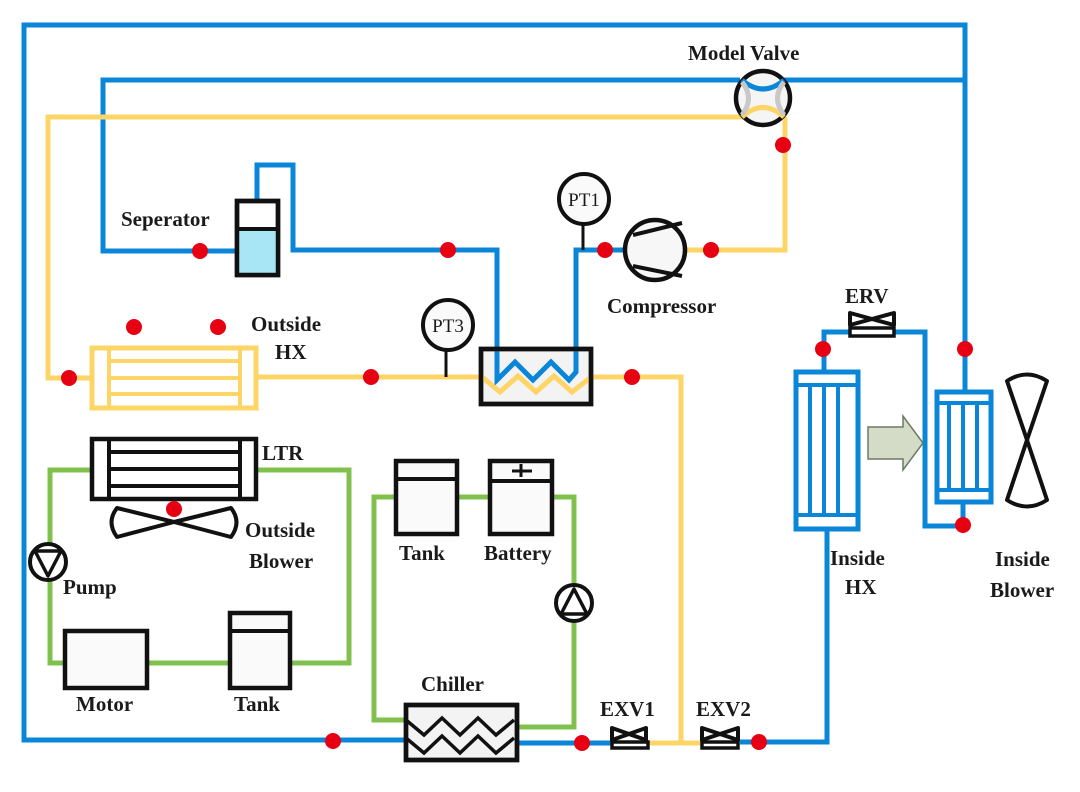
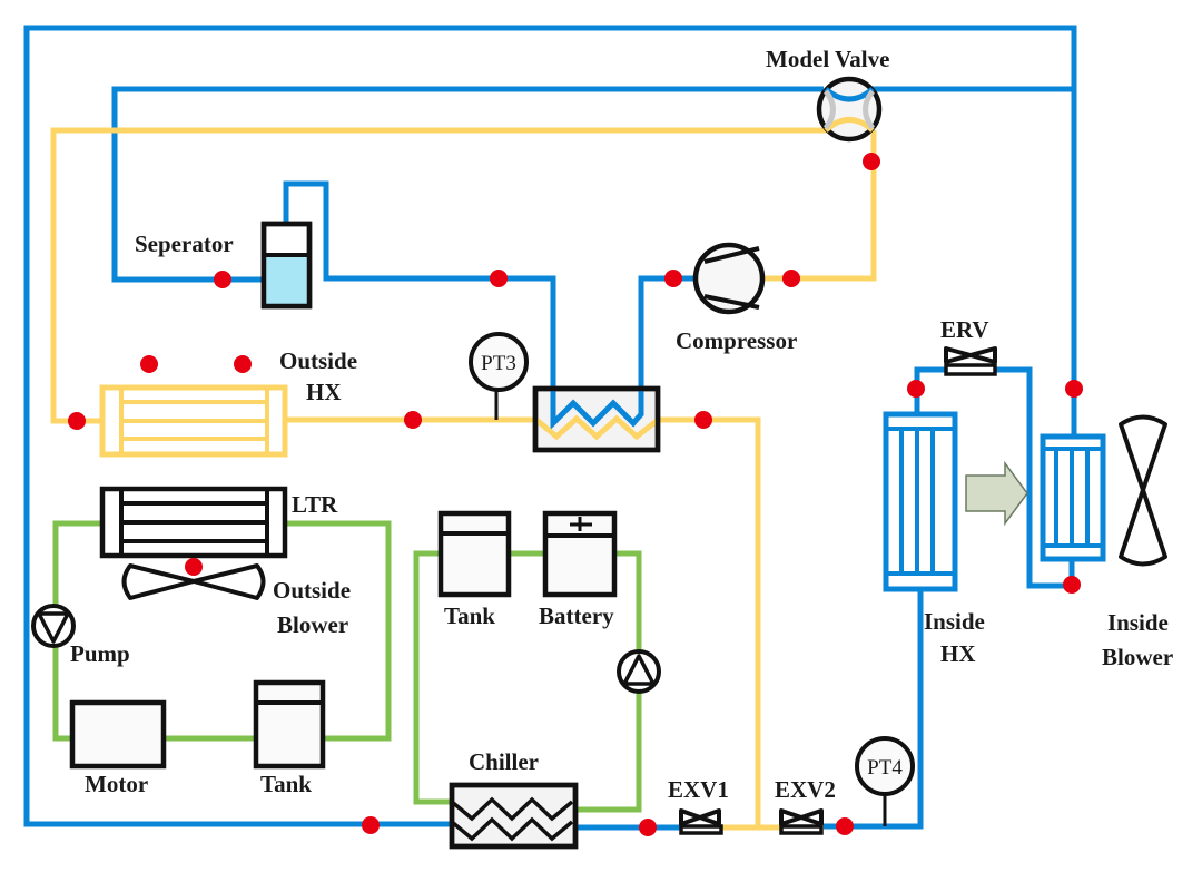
  Model Valve
  Seperator
  Compressor
- PT1
  PT3
+ PT4
  Outside
  HX
  LTR
  Outside
  Blower
  Pump
  Motor
  Tank
  Tank
  Battery
  Chiller
  EXV1
  EXV2
  ERV
  Inside
  HX
  Inside
  Blower
